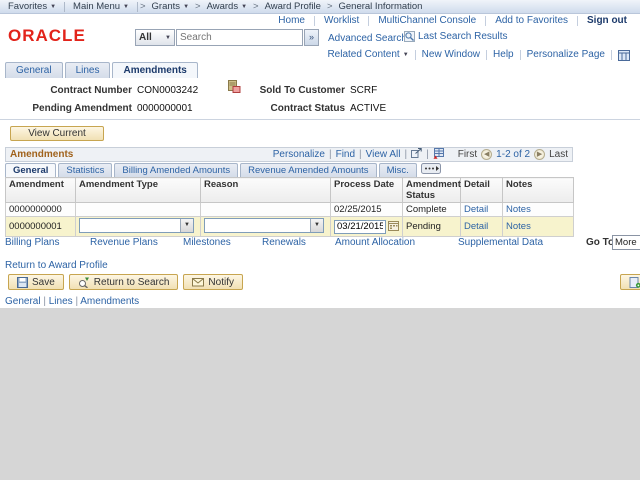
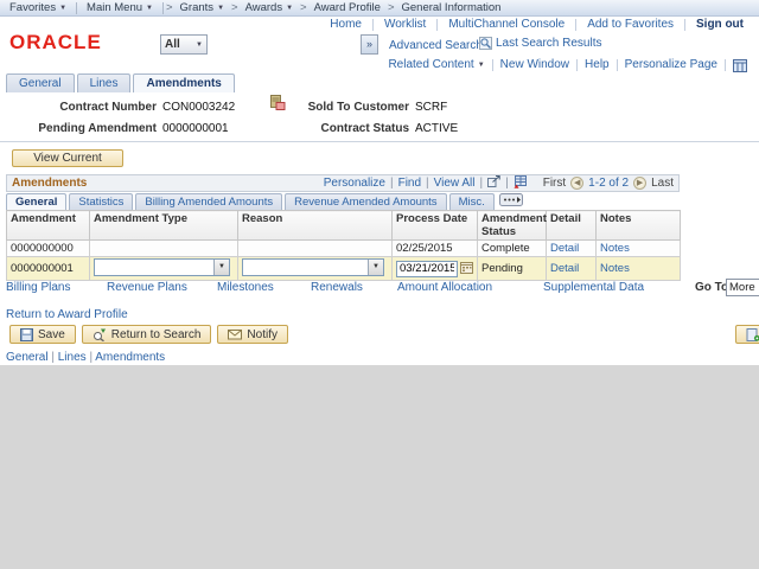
  Favorites
  Main Menu
  >
  Grants
  >
  Awards
  >
  Award Profile
  >
  General Information
  Home
  Worklist
  MultiChannel Console
  Add to Favorites
  Sign out
  ORACLE
  All
- Search
  »
  Advanced Searc
  Last Search Results
  Related Content
  New Window
  Help
  Personalize Page
  General
  Lines
  Amendments
  Contract Number
  CON0003242
  Pending Amendment
  0000000001
  Sold To Customer
  SCRF
  Contract Status
  ACTIVE
  View Current
  Amendments
  Personalize
  |
  Find
  |
  View All
  |
  |
  First
  1-2 of 2
  Last
  General
  Statistics
  Billing Amended Amounts
  Revenue Amended Amounts
  Misc.
  Amendment	Amendment Type	Reason	Process Date	Amendment Status	Detail	Notes
  0000000000			02/25/2015	Complete	Detail	Notes
  0000000001			03/21/2015	Pending	Detail	Notes
  Billing Plans
  Revenue Plans
  Milestones
  Renewals
  Amount Allocation
  Supplemental Data
  Go T
  More
  Return to Award Profile
  Save
  Return to Search
  Notify
  General | Lines | Amendments
